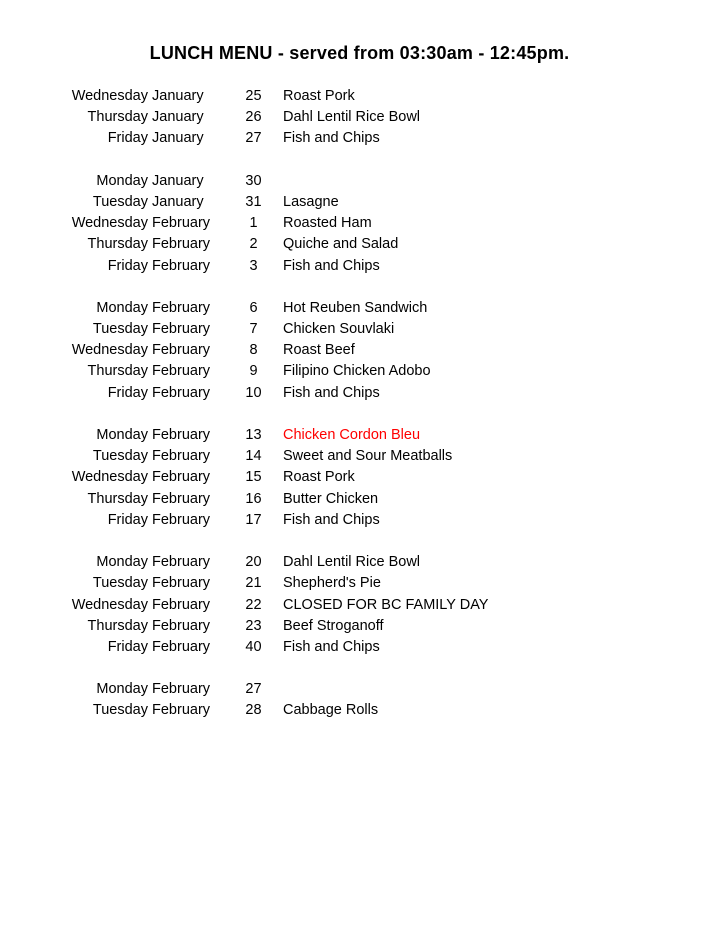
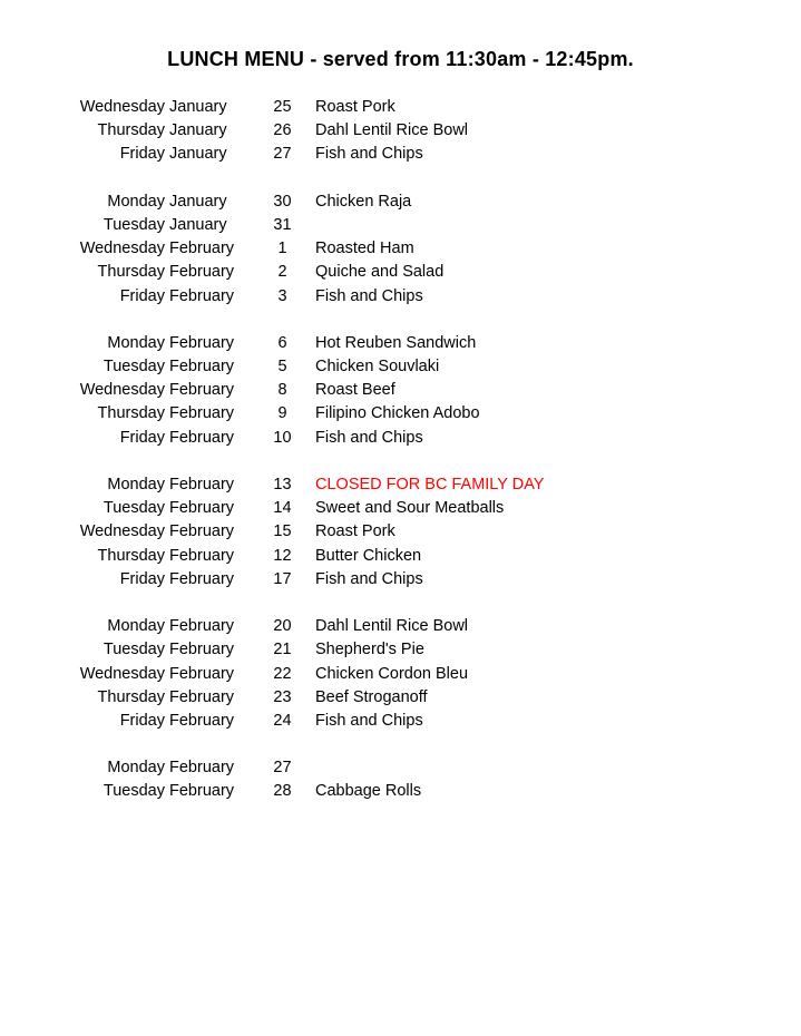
- LUNCH MENU - served from 03:30am - 12:45pm.
+ LUNCH MENU - served from 11:30am - 12:45pm.
  Wednesday
  January
  25
  Roast Pork
  Thursday
  January
  26
  Dahl Lentil Rice Bowl
  Friday
  January
  27
  Fish and Chips
  Monday
  January
  30
+ Chicken Raja
  Tuesday
  January
  31
- Lasagne
  Wednesday
  February
  1
  Roasted Ham
  Thursday
  February
  2
  Quiche and Salad
  Friday
  February
  3
  Fish and Chips
  Monday
  February
  6
  Hot Reuben Sandwich
  Tuesday
  February
- 7
+ 5
  Chicken Souvlaki
  Wednesday
  February
  8
  Roast Beef
  Thursday
  February
  9
  Filipino Chicken Adobo
  Friday
  February
  10
  Fish and Chips
  Monday
  February
  13
- Chicken Cordon Bleu
+ CLOSED FOR BC FAMILY DAY
  Tuesday
  February
  14
  Sweet and Sour Meatballs
  Wednesday
  February
  15
  Roast Pork
  Thursday
  February
- 16
+ 12
  Butter Chicken
  Friday
  February
  17
  Fish and Chips
  Monday
  February
  20
  Dahl Lentil Rice Bowl
  Tuesday
  February
  21
  Shepherd's Pie
  Wednesday
  February
  22
- CLOSED FOR BC FAMILY DAY
+ Chicken Cordon Bleu
  Thursday
  February
  23
  Beef Stroganoff
  Friday
  February
- 40
+ 24
  Fish and Chips
  Monday
  February
  27
  Tuesday
  February
  28
  Cabbage Rolls
